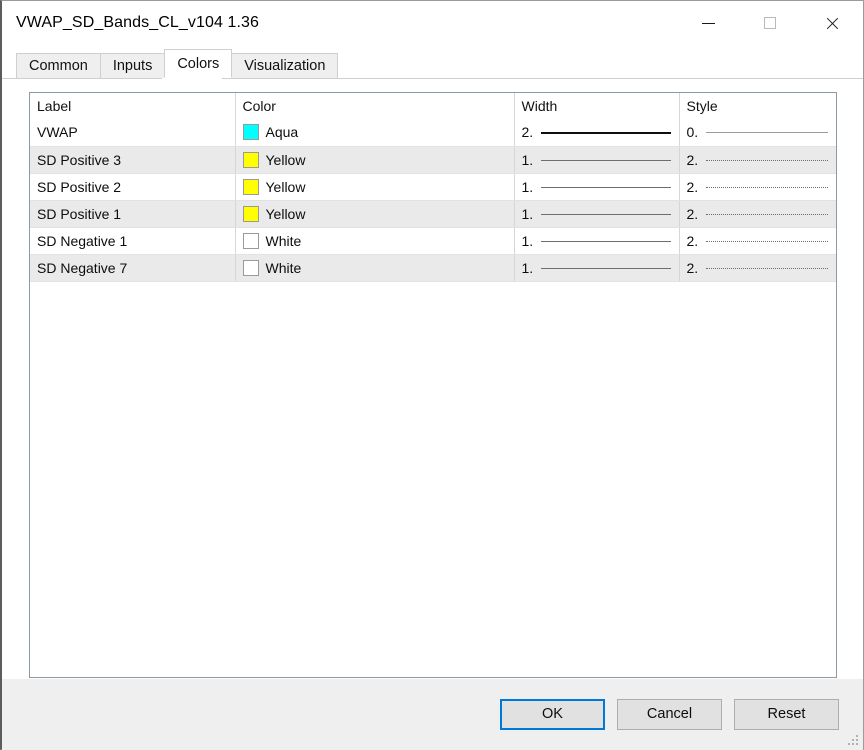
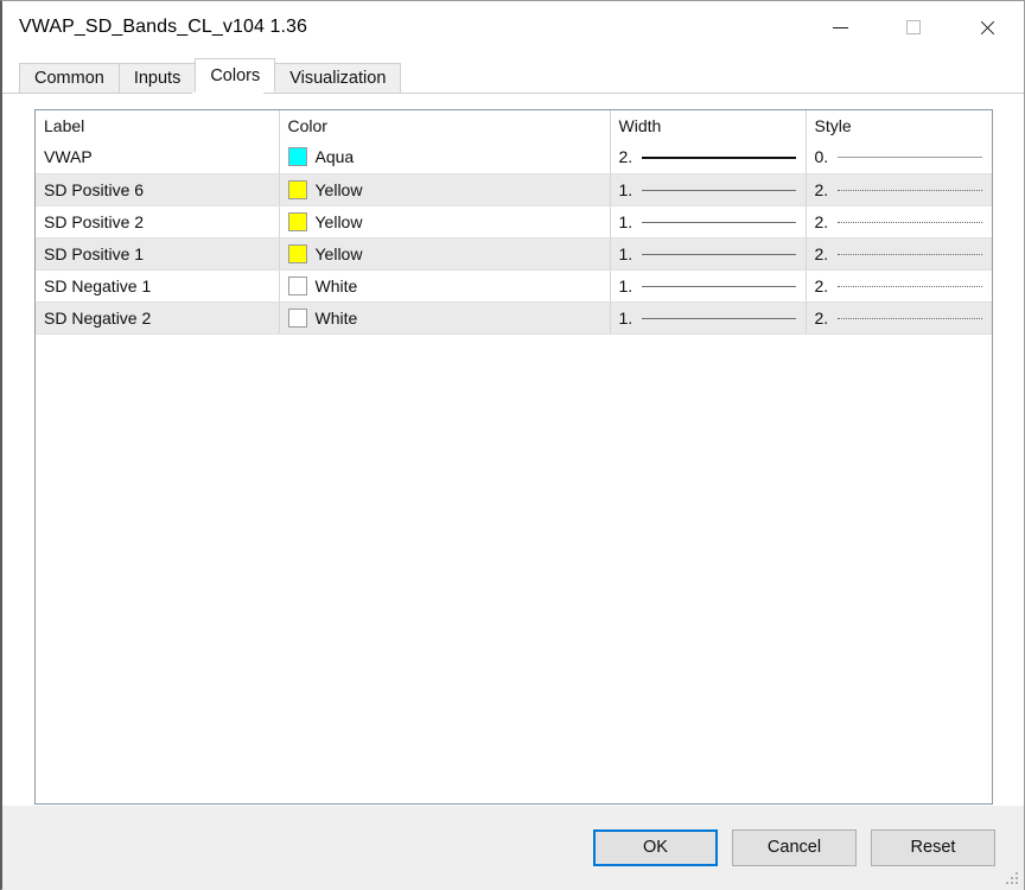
  VWAP_SD_Bands_CL_v104 1.36
  Common
  Inputs
  Colors
  Visualization
  Label	Color	Width	Style
  VWAP	Aqua	2.	0.
- SD Positive 3	Yellow	1.	2.
+ SD Positive 6	Yellow	1.	2.
  SD Positive 2	Yellow	1.	2.
  SD Positive 1	Yellow	1.	2.
  SD Negative 1	White	1.	2.
- SD Negative 7	White	1.	2.
+ SD Negative 2	White	1.	2.
  OK
  Cancel
  Reset
